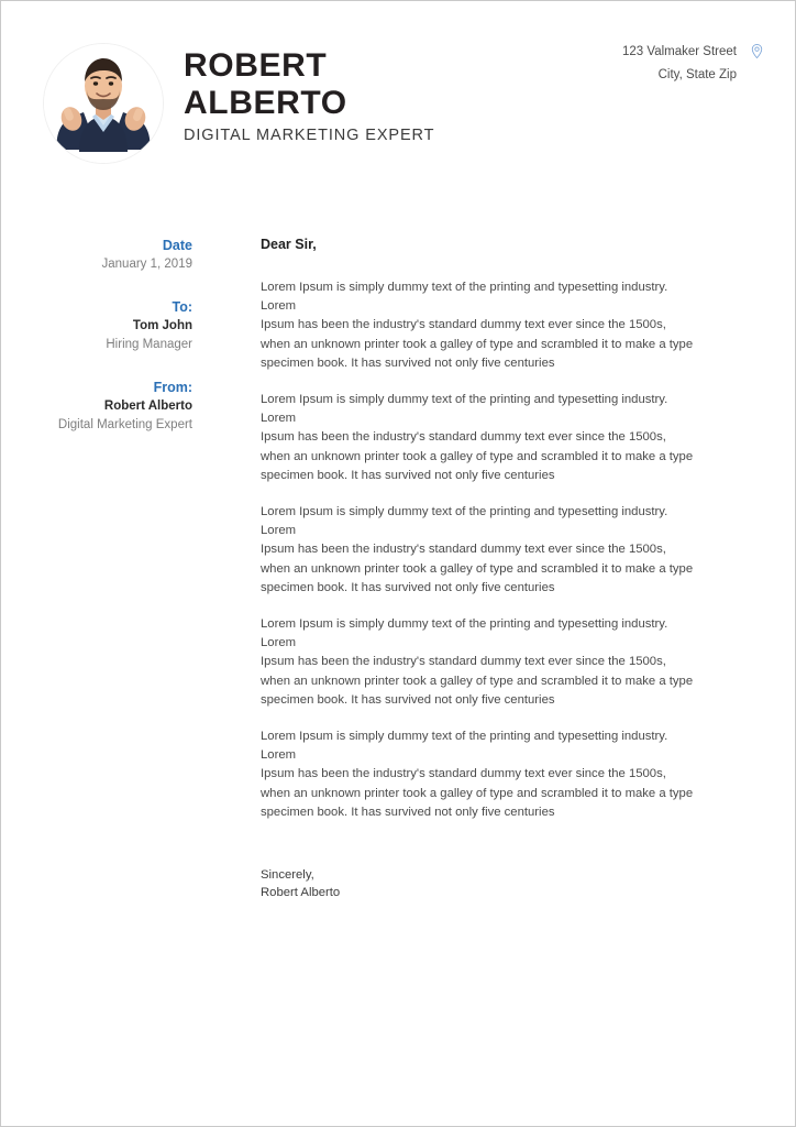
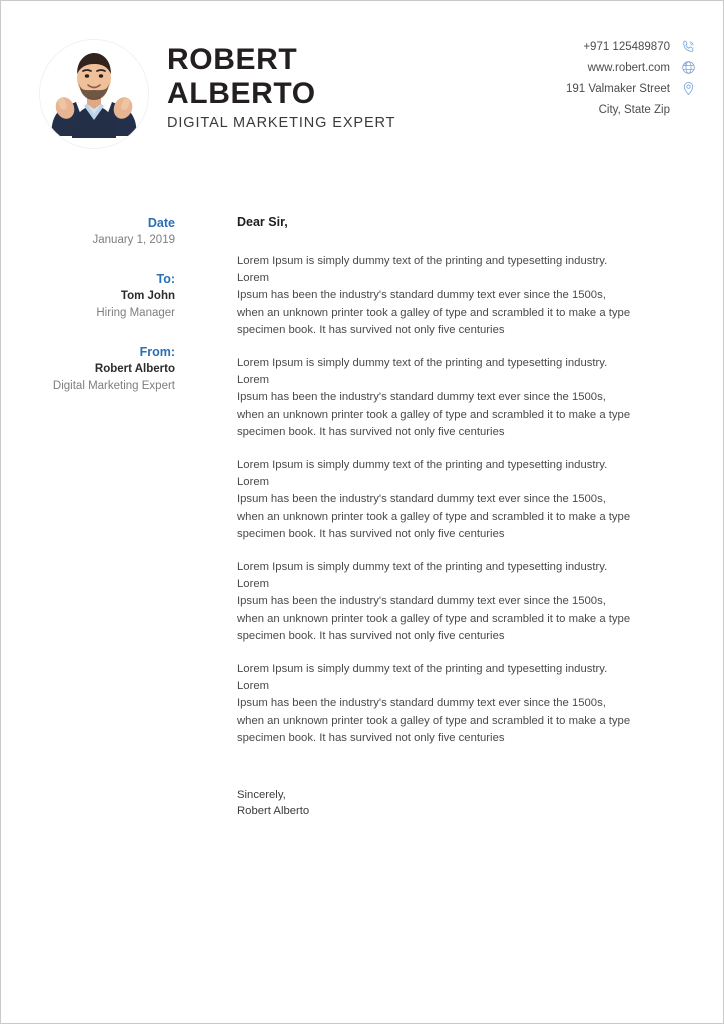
  ROBERT
  ALBERTO
  DIGITAL MARKETING EXPERT
+ +971 125489870
+ www.robert.com
- 123 Valmaker Street
+ 191 Valmaker Street
  City, State Zip
  Date
  January 1, 2019
  To:
  Tom John
  Hiring Manager
  From:
  Robert Alberto
  Digital Marketing Expert
  Dear Sir,
  Lorem Ipsum is simply dummy text of the printing and typesetting industry. Lorem
  Ipsum has been the industry's standard dummy text ever since the 1500s,
  when an unknown printer took a galley of type and scrambled it to make a type
  specimen book. It has survived not only five centuries
  Lorem Ipsum is simply dummy text of the printing and typesetting industry. Lorem
  Ipsum has been the industry's standard dummy text ever since the 1500s,
  when an unknown printer took a galley of type and scrambled it to make a type
  specimen book. It has survived not only five centuries
  Lorem Ipsum is simply dummy text of the printing and typesetting industry. Lorem
  Ipsum has been the industry's standard dummy text ever since the 1500s,
  when an unknown printer took a galley of type and scrambled it to make a type
  specimen book. It has survived not only five centuries
  Lorem Ipsum is simply dummy text of the printing and typesetting industry. Lorem
  Ipsum has been the industry's standard dummy text ever since the 1500s,
  when an unknown printer took a galley of type and scrambled it to make a type
  specimen book. It has survived not only five centuries
  Lorem Ipsum is simply dummy text of the printing and typesetting industry. Lorem
  Ipsum has been the industry's standard dummy text ever since the 1500s,
  when an unknown printer took a galley of type and scrambled it to make a type
  specimen book. It has survived not only five centuries
  Sincerely,
  Robert Alberto
